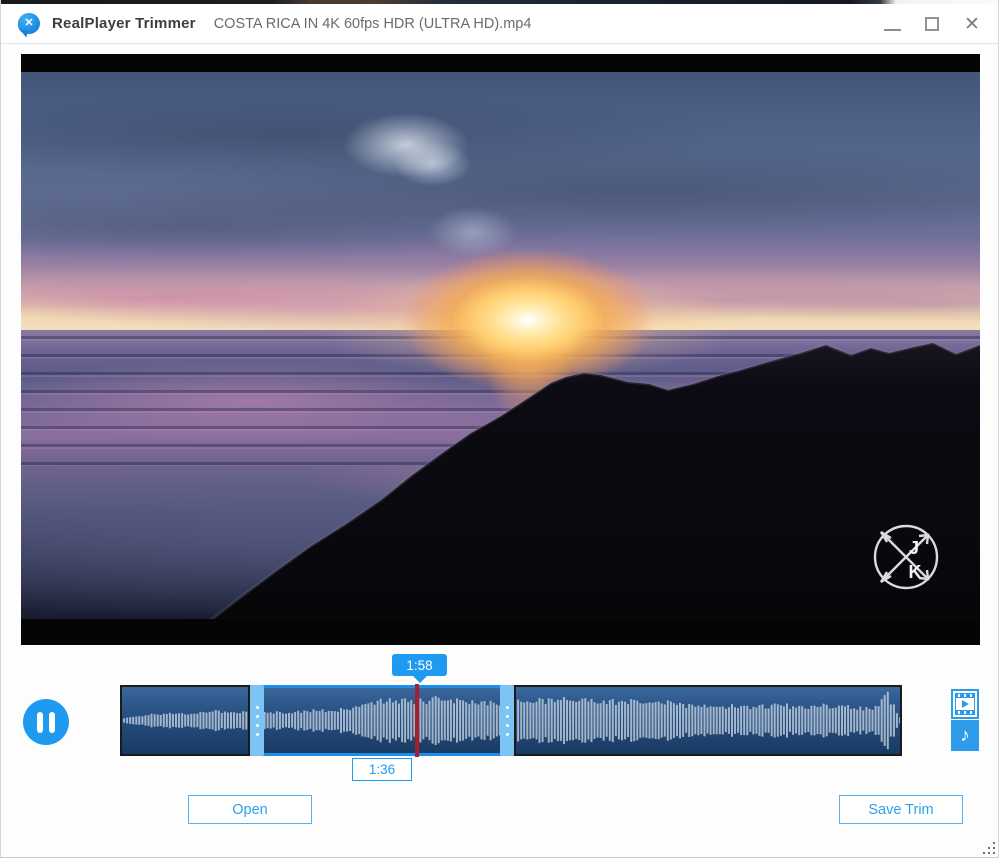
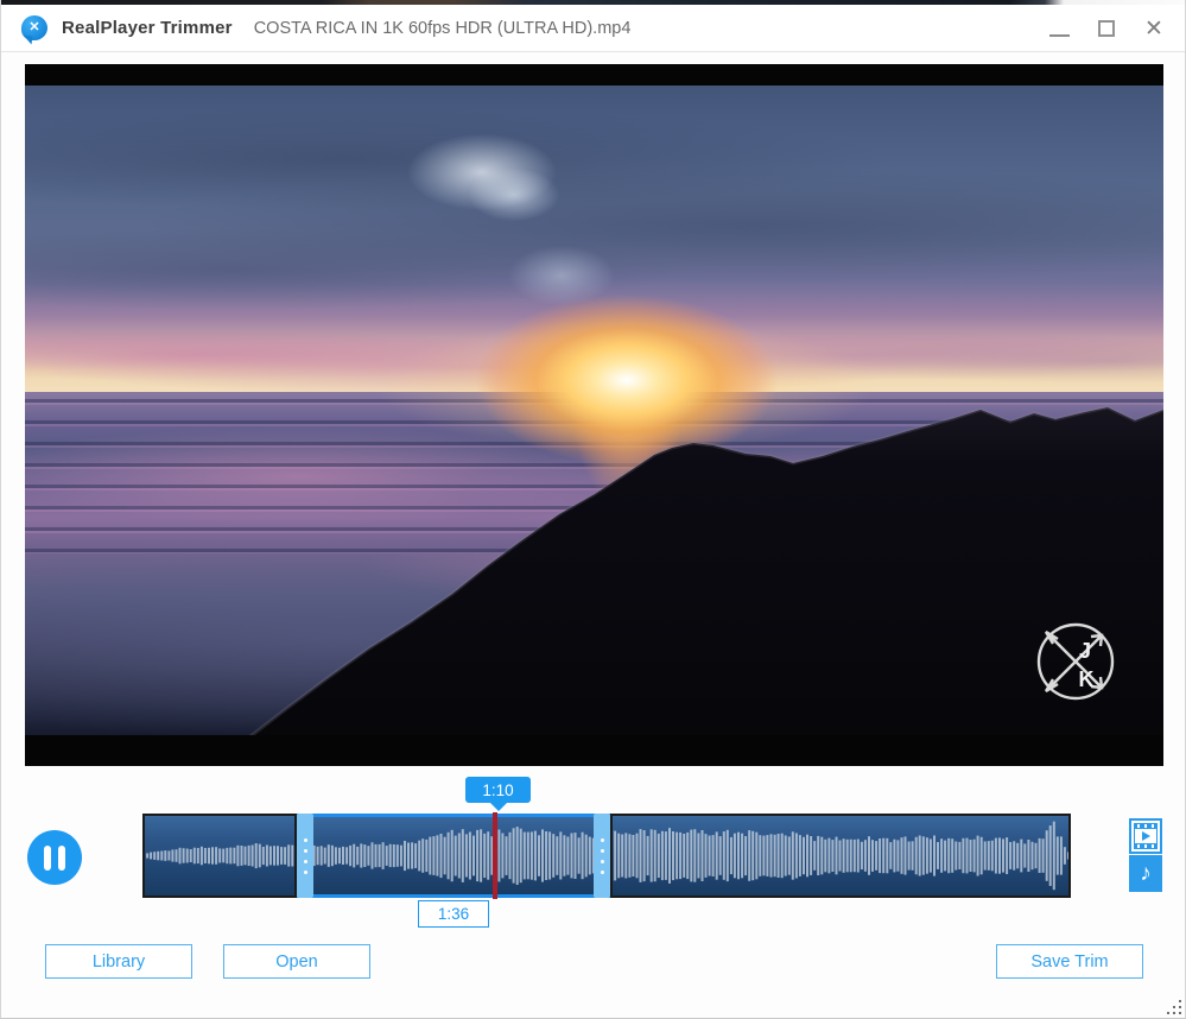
  ✕
  RealPlayer Trimmer
- COSTA RICA IN 4K 60fps HDR (ULTRA HD).mp4
+ COSTA RICA IN 1K 60fps HDR (ULTRA HD).mp4
  ✕
  J
  K
- 1:58
+ 1:10
  1:36
  ♪
+ Library
  Open
  Save Trim
